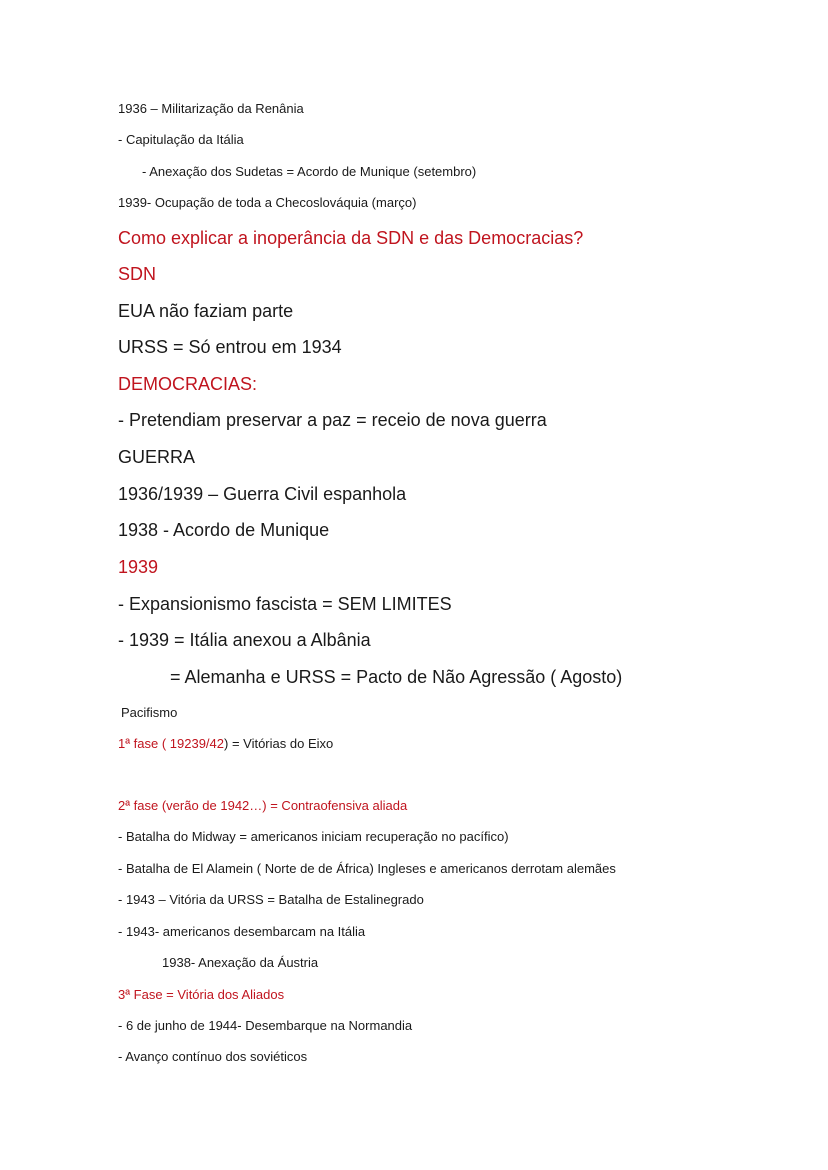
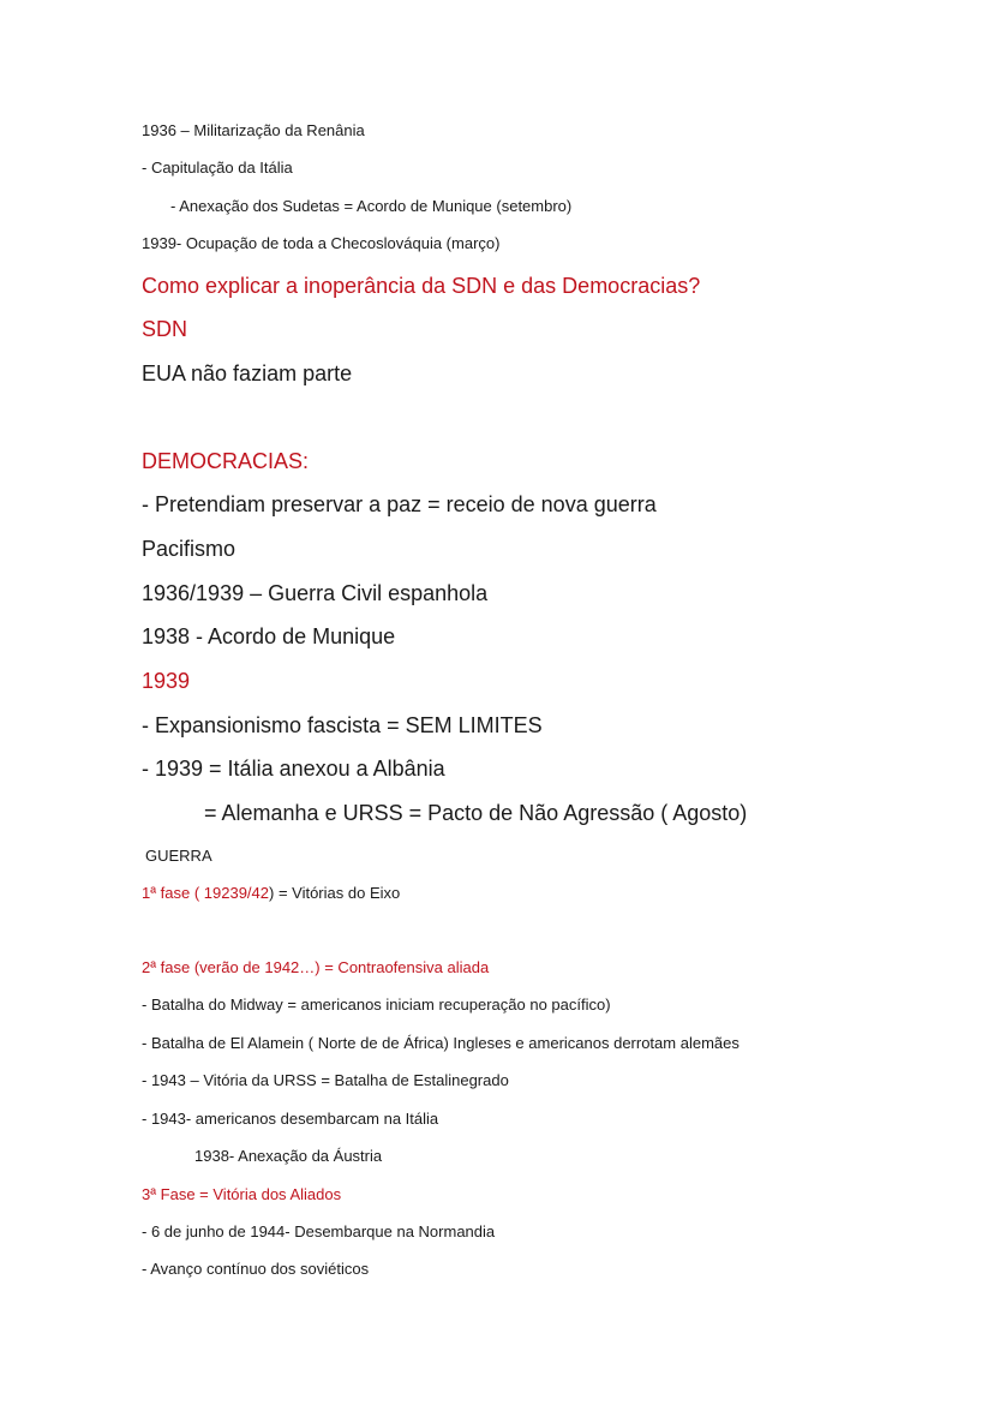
  1936 – Militarização da Renânia
  - Capitulação da Itália
  - Anexação dos Sudetas = Acordo de Munique (setembro)
  1939- Ocupação de toda a Checoslováquia (março)
  Como explicar a inoperância da SDN e das Democracias?
  SDN
  EUA não faziam parte
- URSS = Só entrou em 1934
  DEMOCRACIAS:
  - Pretendiam preservar a paz = receio de nova guerra
- GUERRA
+ Pacifismo
  1936/1939 – Guerra Civil espanhola
  1938 - Acordo de Munique
  1939
  - Expansionismo fascista = SEM LIMITES
  - 1939 = Itália anexou a Albânia
  = Alemanha e URSS = Pacto de Não Agressão ( Agosto)
- Pacifismo
+ GUERRA
  1ª fase ( 19239/42) = Vitórias do Eixo
  2ª fase (verão de 1942…) = Contraofensiva aliada
  - Batalha do Midway = americanos iniciam recuperação no pacífico)
  - Batalha de El Alamein ( Norte de de África) Ingleses e americanos derrotam alemães
  - 1943 – Vitória da URSS = Batalha de Estalinegrado
  - 1943- americanos desembarcam na Itália
  1938- Anexação da Áustria
  3ª Fase = Vitória dos Aliados
  - 6 de junho de 1944- Desembarque na Normandia
  - Avanço contínuo dos soviéticos
